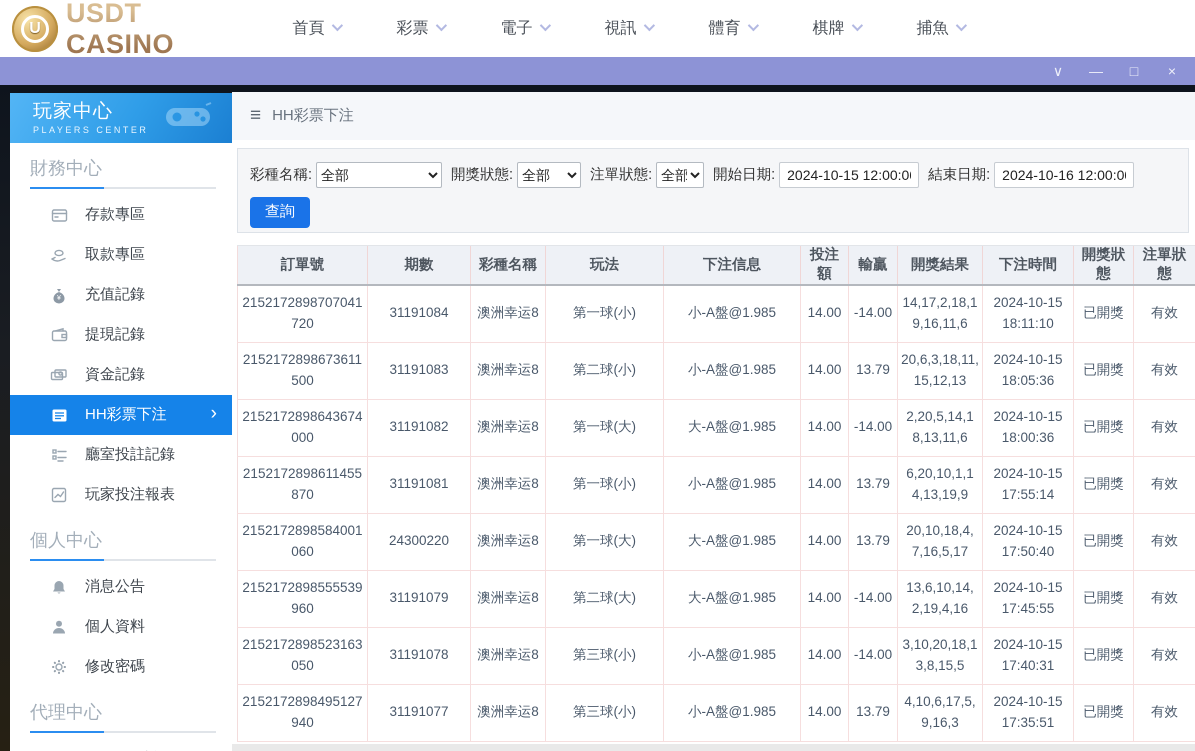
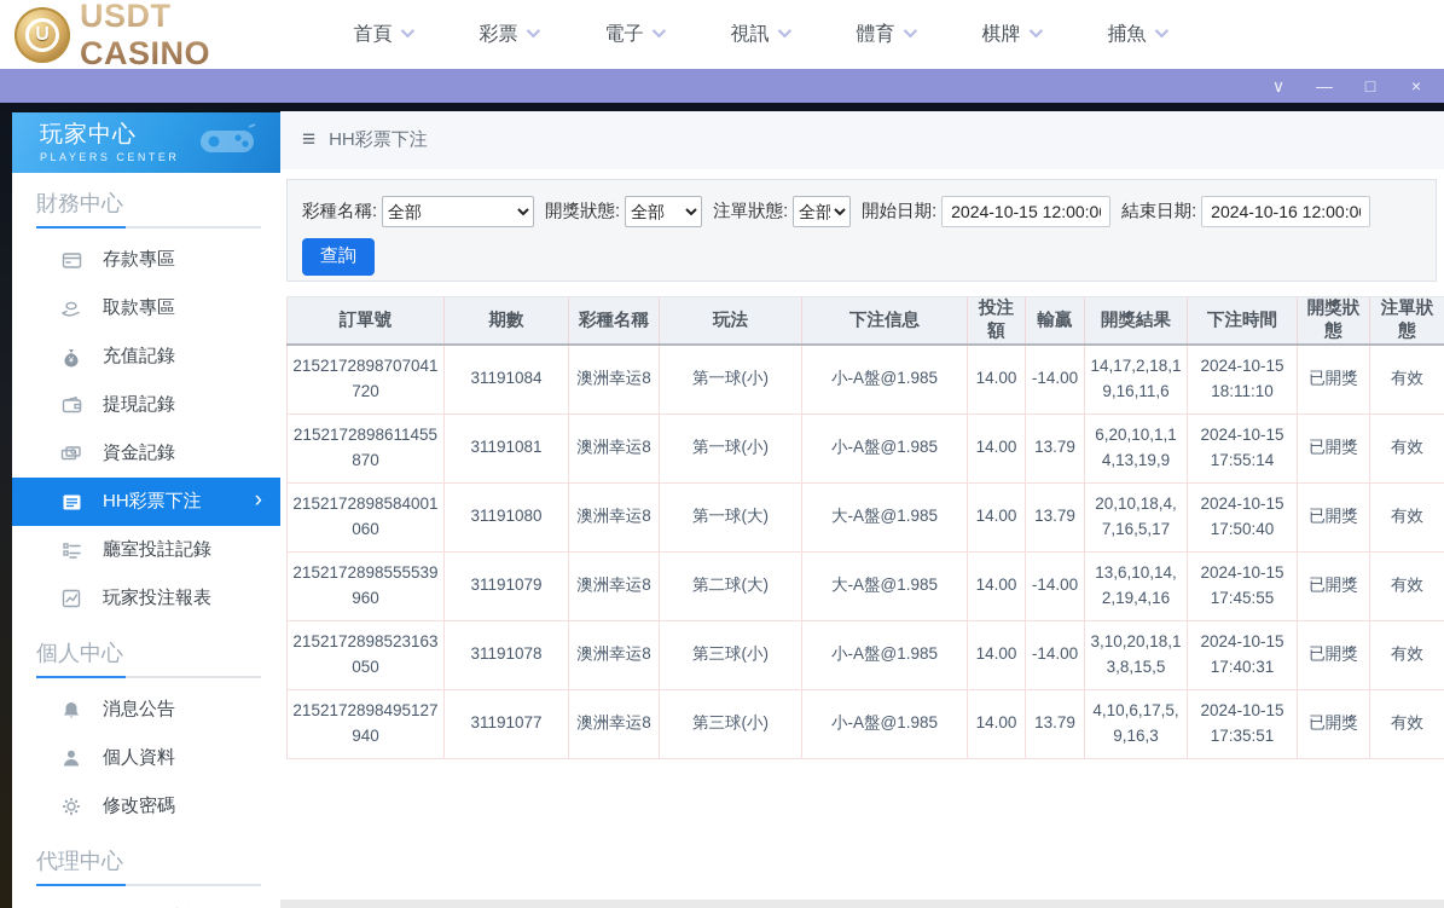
  U
  USDT CASINO
  首頁
  彩票
  電子
  視訊
  體育
  棋牌
  捕魚
  ∨
  —
  □
  ×
  玩家中心
  PLAYERS CENTER
  財務中心
  存款專區
  取款專區
  充值記錄
  提現記錄
  資金記錄
  HH彩票下注
  ›
  廳室投註記錄
  玩家投注報表
  個人中心
  消息公告
  個人資料
  修改密碼
  代理中心
  ≡
  HH彩票下注
  彩種名稱:
  全部
  開獎狀態:
  全部
  注單狀態:
  全部
  開始日期:
  2024-10-15 12:00:0
  結束日期:
  2024-10-16 12:00:0
  查詢
  訂單號	期數	彩種名稱	玩法	下注信息	投注額	輸贏	開獎結果	下注時間	開獎狀態	注單狀態
  2152172898707041720	31191084	澳洲幸运8	第一球(小)	小-A盤@1.985	14.00	-14.00	14,17,2,18,19,16,11,6	2024-10-15 18:11:10	已開獎	有效
- 2152172898673611500	31191083	澳洲幸运8	第二球(小)	小-A盤@1.985	14.00	13.79	20,6,3,18,11,15,12,13	2024-10-15 18:05:36	已開獎	有效
- 2152172898643674000	31191082	澳洲幸运8	第一球(大)	大-A盤@1.985	14.00	-14.00	2,20,5,14,18,13,11,6	2024-10-15 18:00:36	已開獎	有效
  2152172898611455870	31191081	澳洲幸运8	第一球(小)	小-A盤@1.985	14.00	13.79	6,20,10,1,14,13,19,9	2024-10-15 17:55:14	已開獎	有效
- 2152172898584001060	24300220	澳洲幸运8	第一球(大)	大-A盤@1.985	14.00	13.79	20,10,18,4,7,16,5,17	2024-10-15 17:50:40	已開獎	有效
+ 2152172898584001060	31191080	澳洲幸运8	第一球(大)	大-A盤@1.985	14.00	13.79	20,10,18,4,7,16,5,17	2024-10-15 17:50:40	已開獎	有效
  2152172898555539960	31191079	澳洲幸运8	第二球(大)	大-A盤@1.985	14.00	-14.00	13,6,10,14,2,19,4,16	2024-10-15 17:45:55	已開獎	有效
  2152172898523163050	31191078	澳洲幸运8	第三球(小)	小-A盤@1.985	14.00	-14.00	3,10,20,18,13,8,15,5	2024-10-15 17:40:31	已開獎	有效
  2152172898495127940	31191077	澳洲幸运8	第三球(小)	小-A盤@1.985	14.00	13.79	4,10,6,17,5,9,16,3	2024-10-15 17:35:51	已開獎	有效
